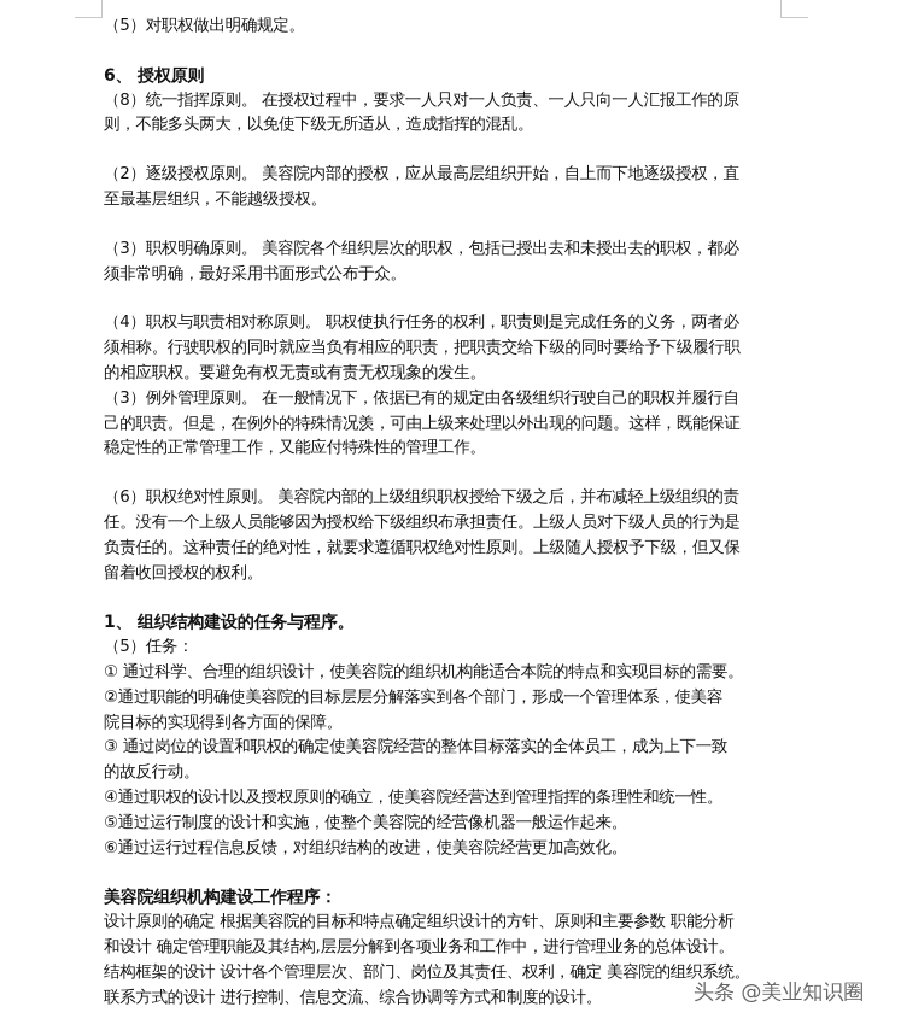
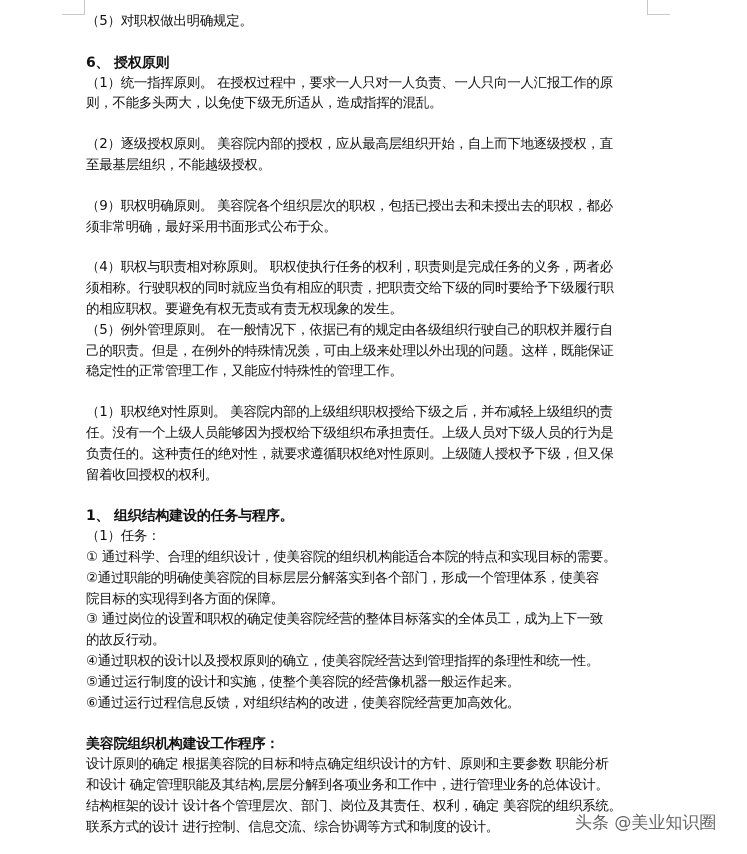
  （5）对职权做出明确规定。
  6、 授权原则
- （8）统一指挥原则。 在授权过程中，要求一人只对一人负责、一人只向一人汇报工作的原
+ （1）统一指挥原则。 在授权过程中，要求一人只对一人负责、一人只向一人汇报工作的原
  则，不能多头两大，以免使下级无所适从，造成指挥的混乱。
  （2）逐级授权原则。 美容院内部的授权，应从最高层组织开始，自上而下地逐级授权，直
  至最基层组织，不能越级授权。
- （3）职权明确原则。 美容院各个组织层次的职权，包括已授出去和未授出去的职权，都必
+ （9）职权明确原则。 美容院各个组织层次的职权，包括已授出去和未授出去的职权，都必
  须非常明确，最好采用书面形式公布于众。
  （4）职权与职责相对称原则。 职权使执行任务的权利，职责则是完成任务的义务，两者必
  须相称。行驶职权的同时就应当负有相应的职责，把职责交给下级的同时要给予下级履行职
  的相应职权。要避免有权无责或有责无权现象的发生。
- （3）例外管理原则。 在一般情况下，依据已有的规定由各级组织行驶自己的职权并履行自
+ （5）例外管理原则。 在一般情况下，依据已有的规定由各级组织行驶自己的职权并履行自
  己的职责。但是，在例外的特殊情况羡，可由上级来处理以外出现的问题。这样，既能保证
  稳定性的正常管理工作，又能应付特殊性的管理工作。
- （6）职权绝对性原则。 美容院内部的上级组织职权授给下级之后，并布减轻上级组织的责
+ （1）职权绝对性原则。 美容院内部的上级组织职权授给下级之后，并布减轻上级组织的责
  任。没有一个上级人员能够因为授权给下级组织布承担责任。上级人员对下级人员的行为是
  负责任的。这种责任的绝对性，就要求遵循职权绝对性原则。上级随人授权予下级，但又保
  留着收回授权的权利。
  1、 组织结构建设的任务与程序。
- （5）任务：
+ （1）任务：
  ① 通过科学、合理的组织设计，使美容院的组织机构能适合本院的特点和实现目标的需要。
  ②通过职能的明确使美容院的目标层层分解落实到各个部门，形成一个管理体系，使美容
  院目标的实现得到各方面的保障。
  ③ 通过岗位的设置和职权的确定使美容院经营的整体目标落实的全体员工，成为上下一致
  的故反行动。
  ④通过职权的设计以及授权原则的确立，使美容院经营达到管理指挥的条理性和统一性。
  ⑤通过运行制度的设计和实施，使整个美容院的经营像机器一般运作起来。
  ⑥通过运行过程信息反馈，对组织结构的改进，使美容院经营更加高效化。
  美容院组织机构建设工作程序：
  设计原则的确定 根据美容院的目标和特点确定组织设计的方针、原则和主要参数 职能分析
  和设计 确定管理职能及其结构,层层分解到各项业务和工作中，进行管理业务的总体设计。
  结构框架的设计 设计各个管理层次、部门、岗位及其责任、权利，确定 美容院的组织系统。
  联系方式的设计 进行控制、信息交流、综合协调等方式和制度的设计。
  头条 @美业知识圈
